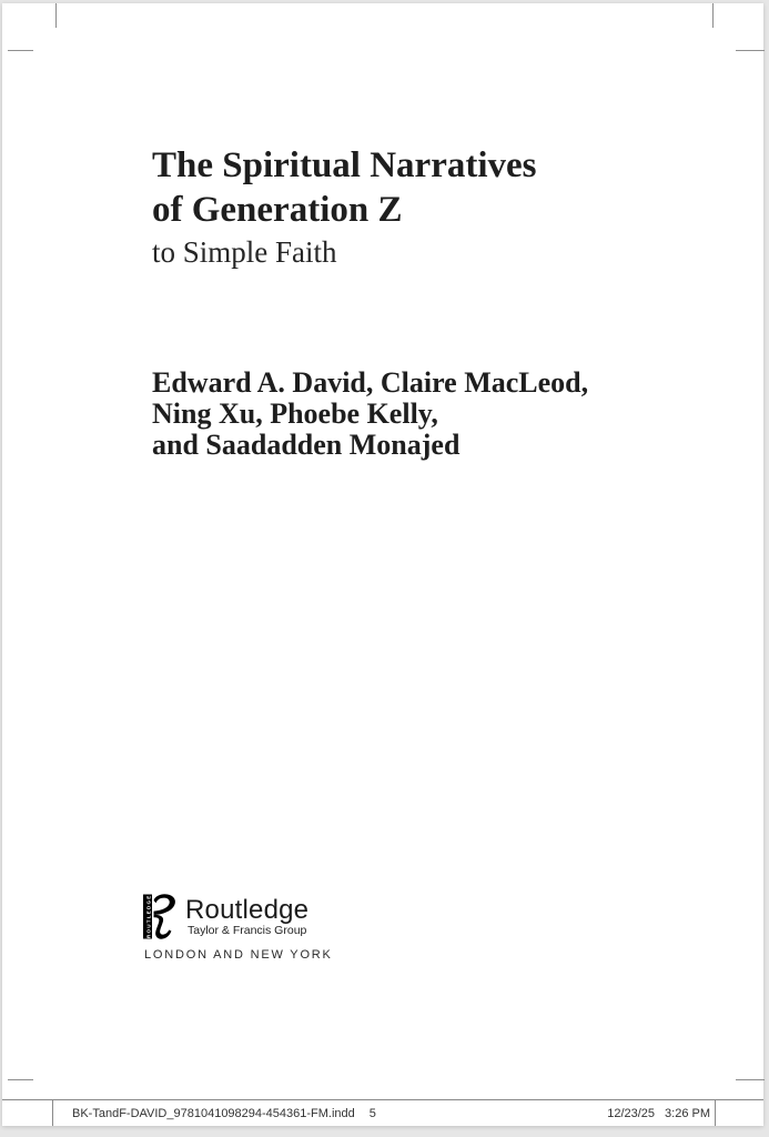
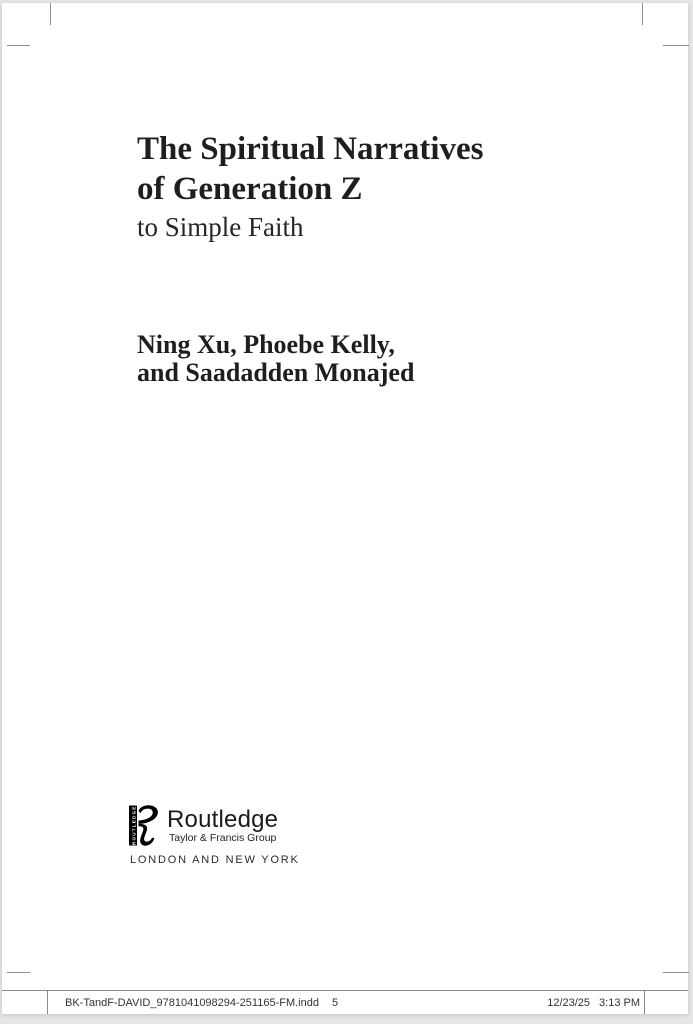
  The Spiritual Narratives
  of Generation Z
  to Simple Faith
- Edward A. David, Claire MacLeod,
  Ning Xu, Phoebe Kelly,
  and Saadadden Monajed
  Routledge
  Taylor & Francis Group
  LONDON AND NEW YORK
- BK-TandF-DAVID_9781041098294-454361-FM.indd 5
+ BK-TandF-DAVID_9781041098294-251165-FM.indd 5
- 12/23/25 3:26 PM
+ 12/23/25 3:13 PM
